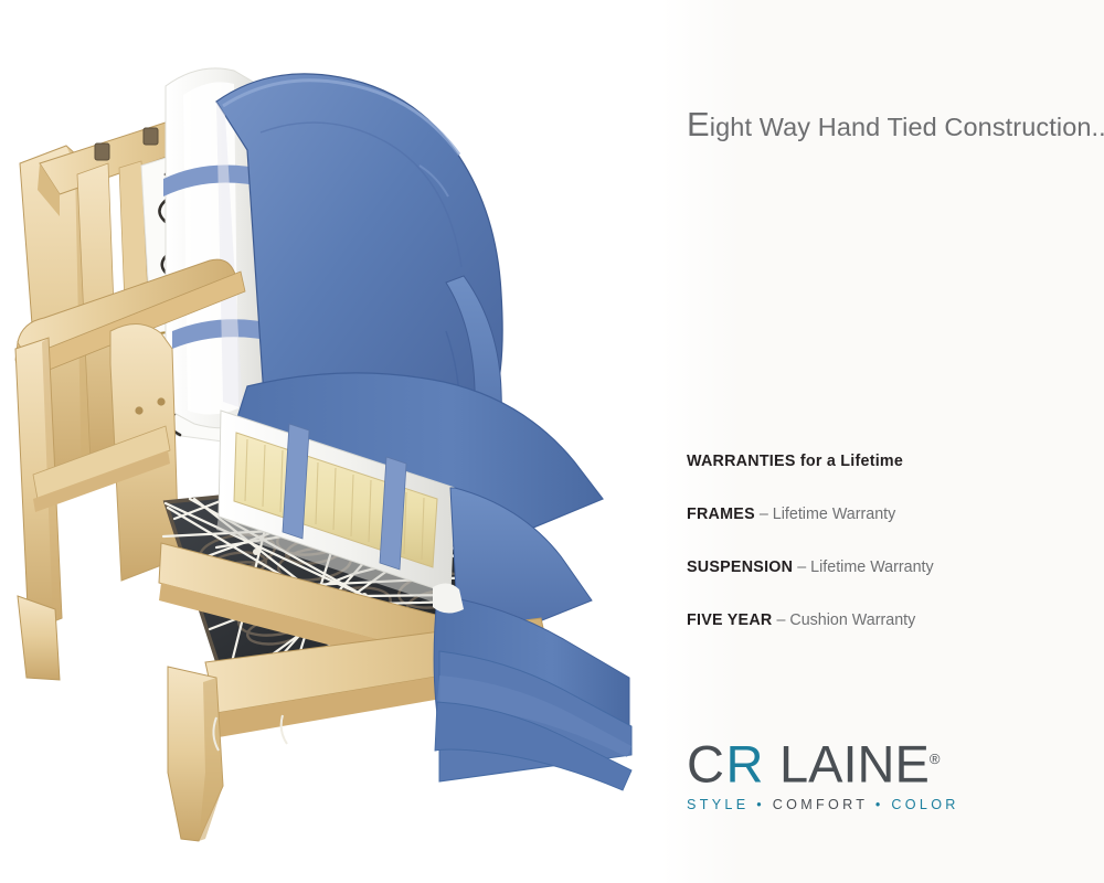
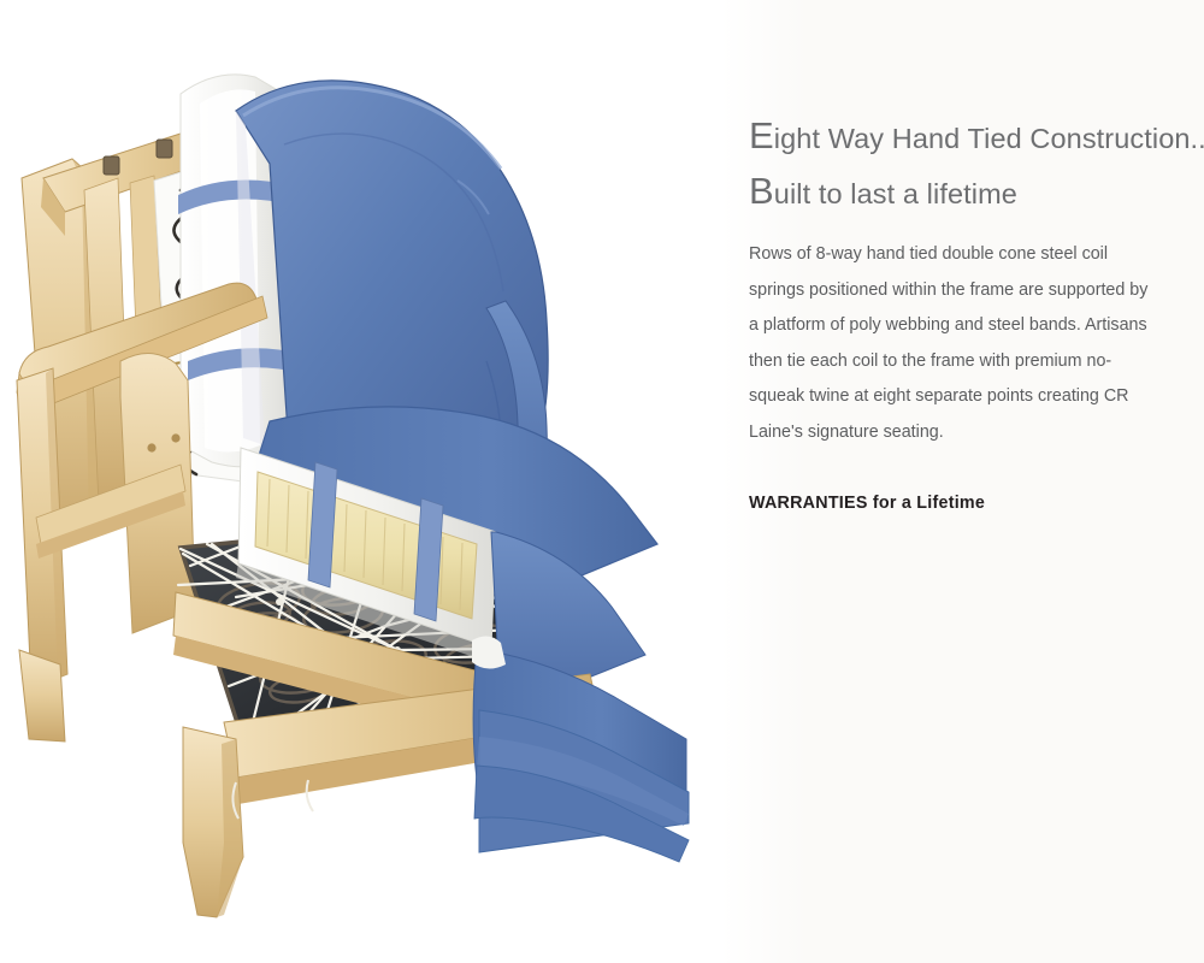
  Eight Way Hand Tied Construction..
+ Built to last a lifetime
+ Rows of 8-way hand tied double cone steel coil springs positioned within the frame are supported by a platform of poly webbing and steel bands. Artisans then tie each coil to the frame with premium no-squeak twine at eight separate points creating CR Laine's signature seating.
  WARRANTIES for a Lifetime
- FRAMES – Lifetime Warranty
- SUSPENSION – Lifetime Warranty
- FIVE YEAR – Cushion Warranty
- CR LAINE®
- STYLE • COMFORT • COLOR
